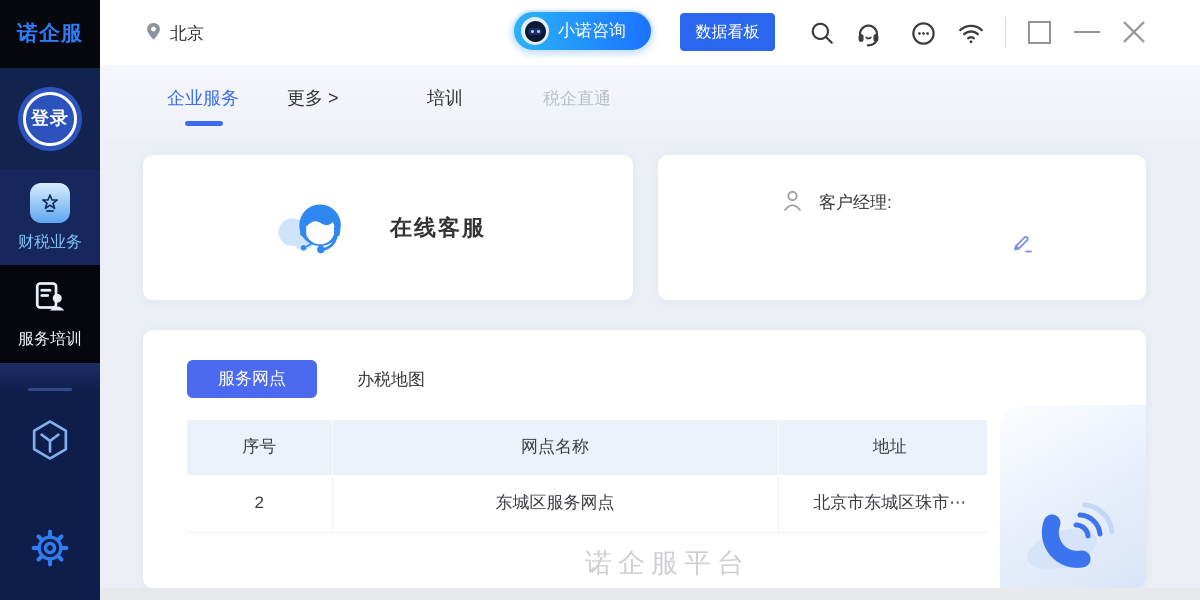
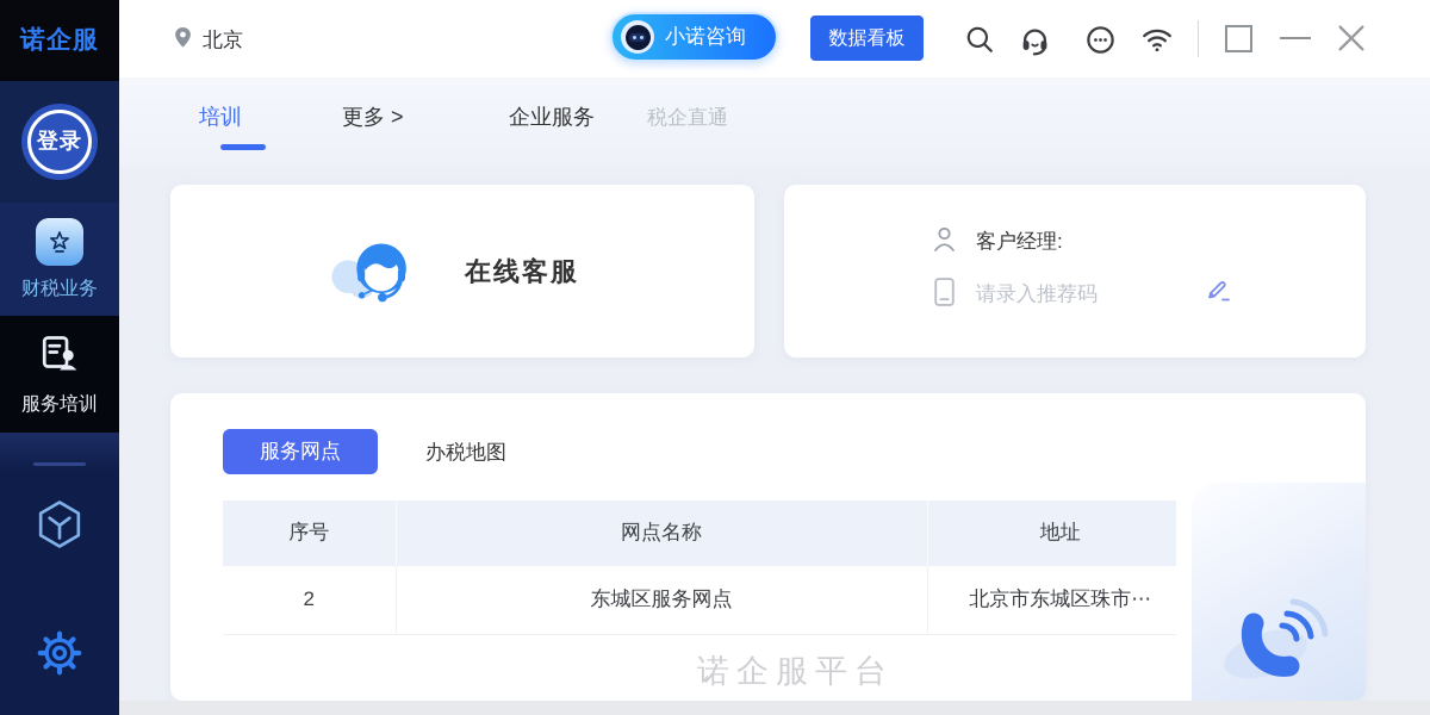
  诺企服
  登录
  财税业务
  服务培训
  北京
  小诺咨询
  数据看板
- 企业服务
+ 培训
  更多 >
- 培训
+ 企业服务
  税企直通
  在线客服
  客户经理:
+ 请录入推荐码
  服务网点
  办税地图
  诺企服平台
  序号	网点名称	地址
  2	东城区服务网点	北京市东城区珠市⋯
